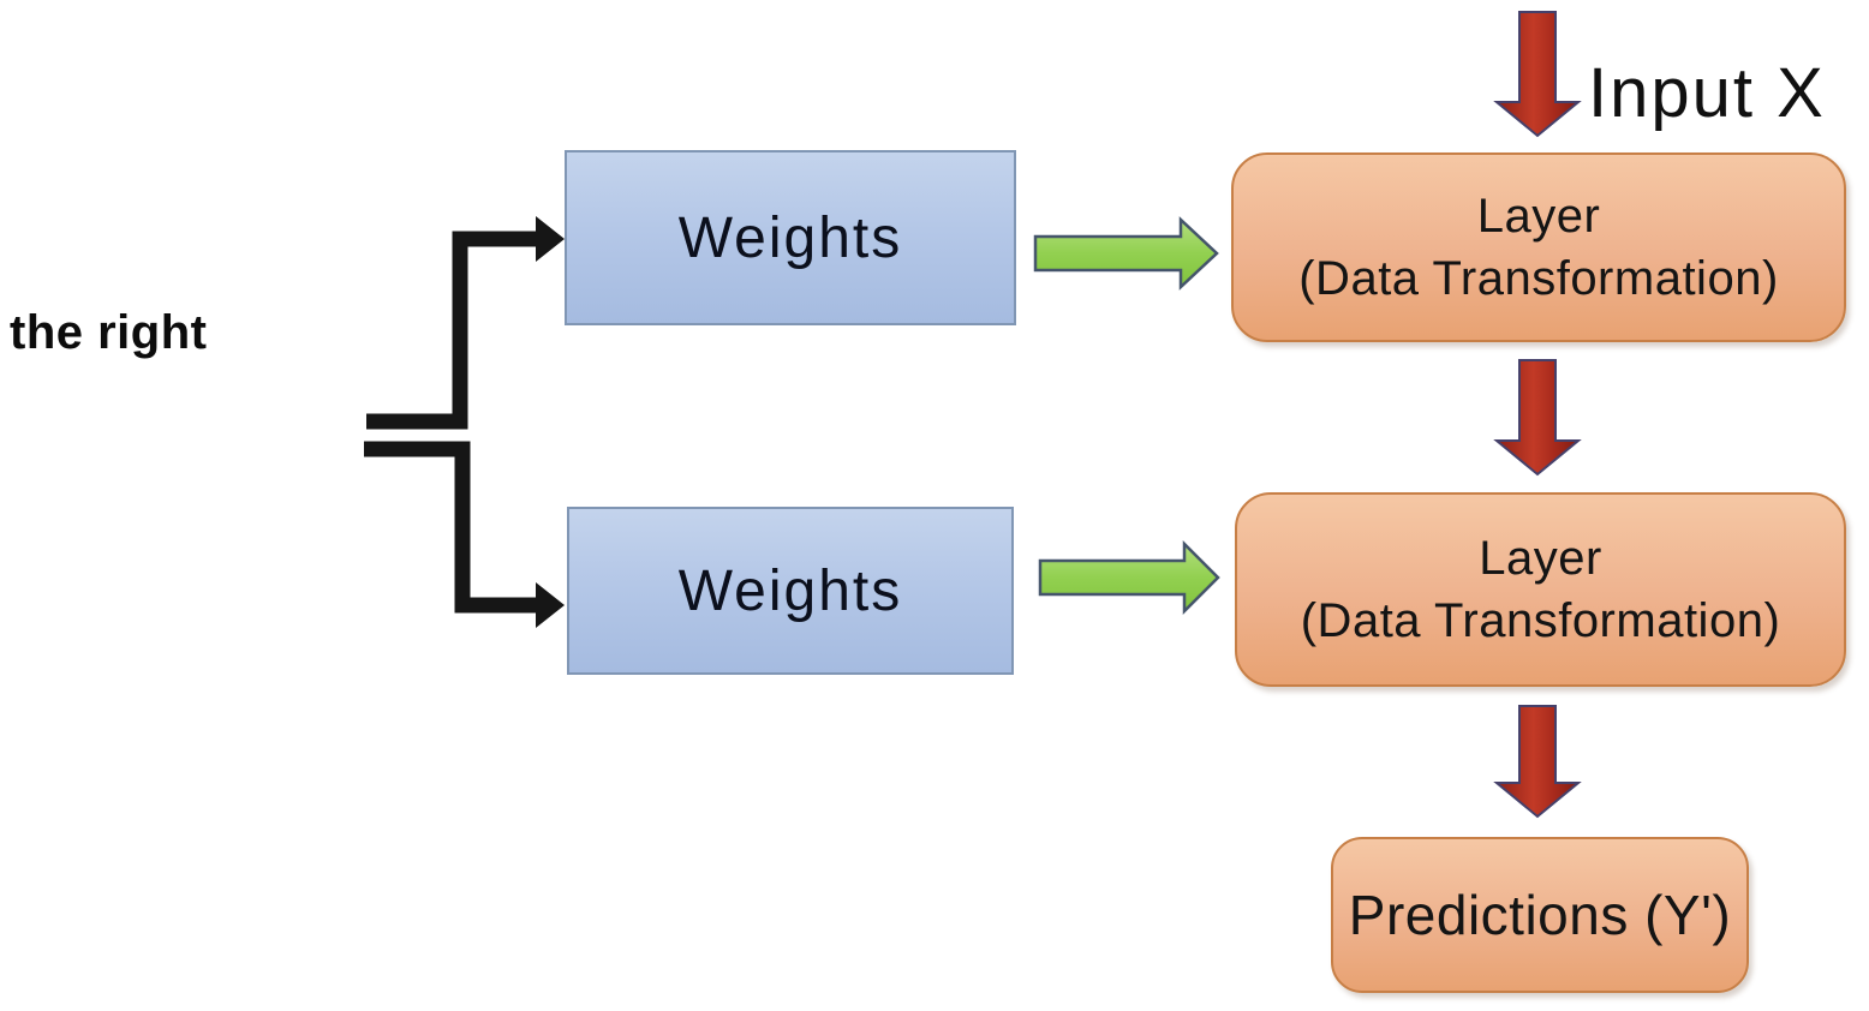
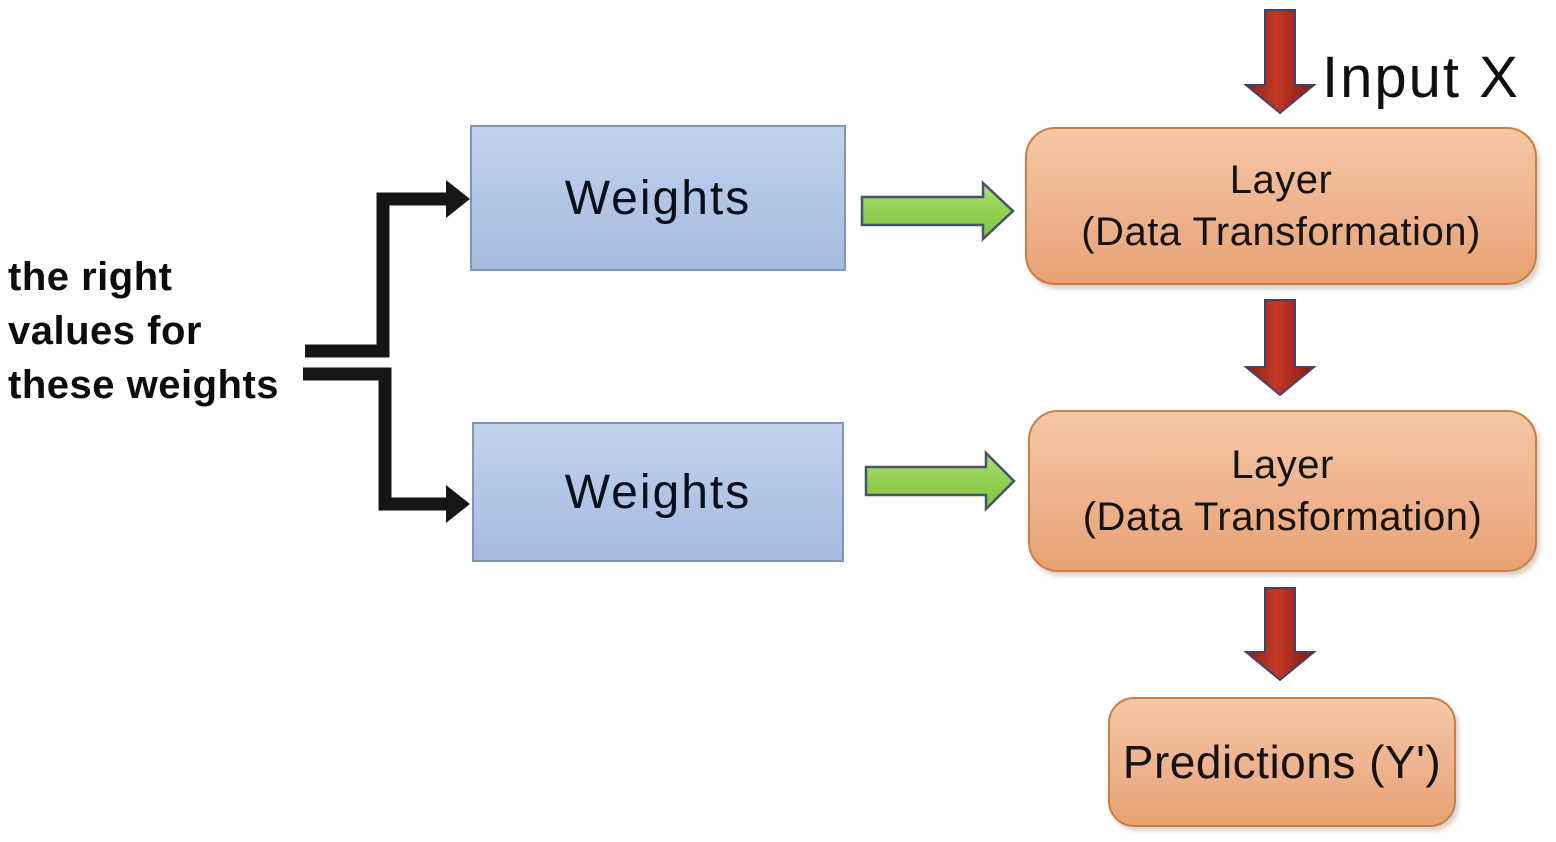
  the right
+ values for
+ these weights
  Input X
  Weights
  Weights
  Layer
  (Data Transformation)
  Layer
  (Data Transformation)
  Predictions (Y')
